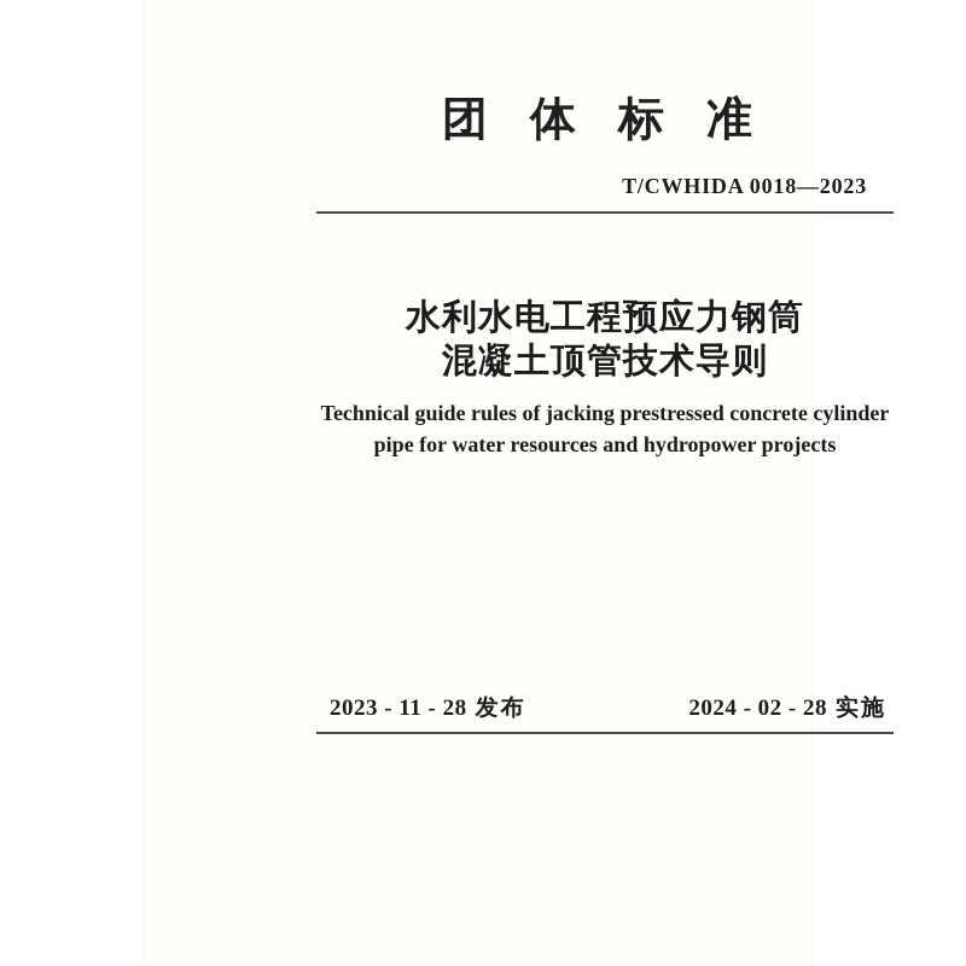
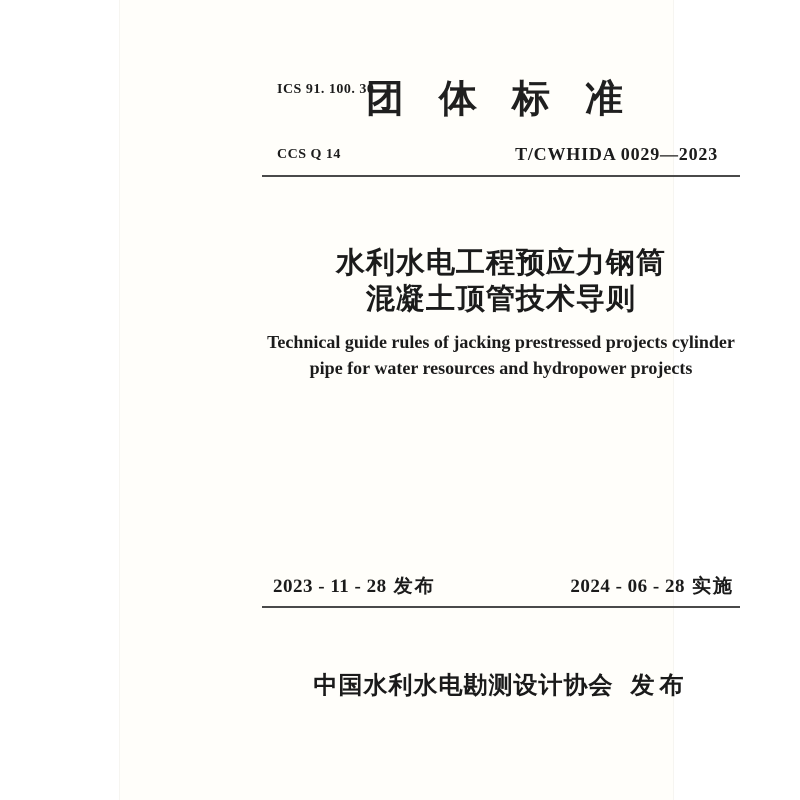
+ ICS 91. 100. 30
+ CCS Q 14
  团体标准
- T/CWHIDA 0018—2023
+ T/CWHIDA 0029—2023
  水利水电工程预应力钢筒
  混凝土顶管技术导则
- Technical guide rules of jacking prestressed concrete cylinder
+ Technical guide rules of jacking prestressed projects cylinder
  pipe for water resources and hydropower projects
  2023 - 11 - 28 发布
- 2024 - 02 - 28 实施
+ 2024 - 06 - 28 实施
+ 中国水利水电勘测设计协会 发布
